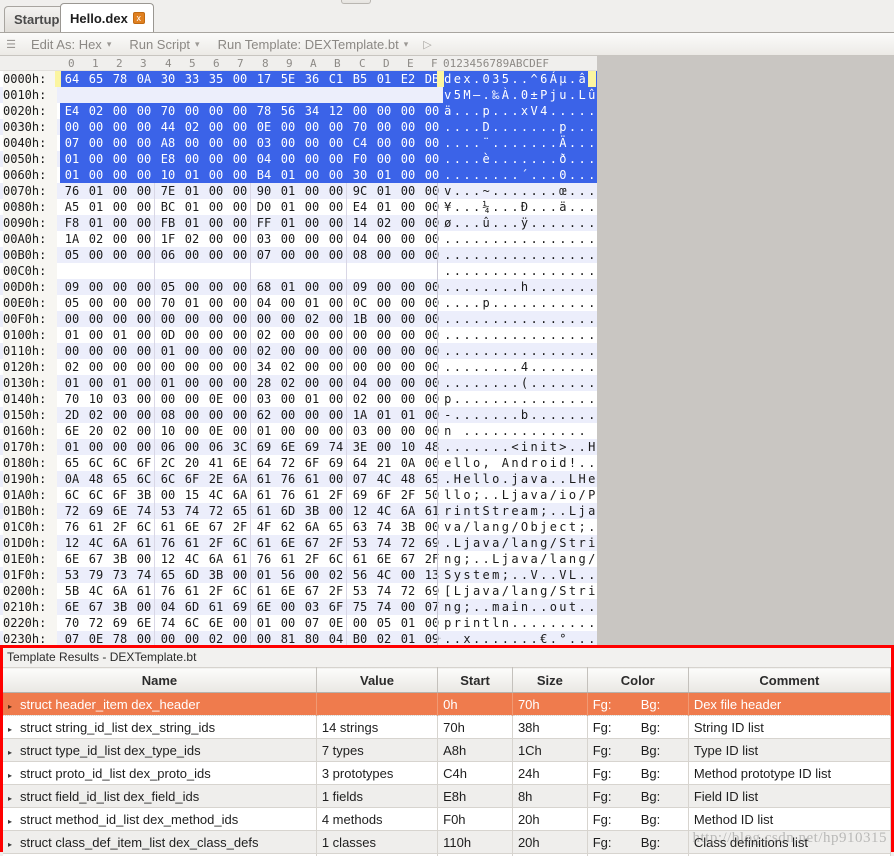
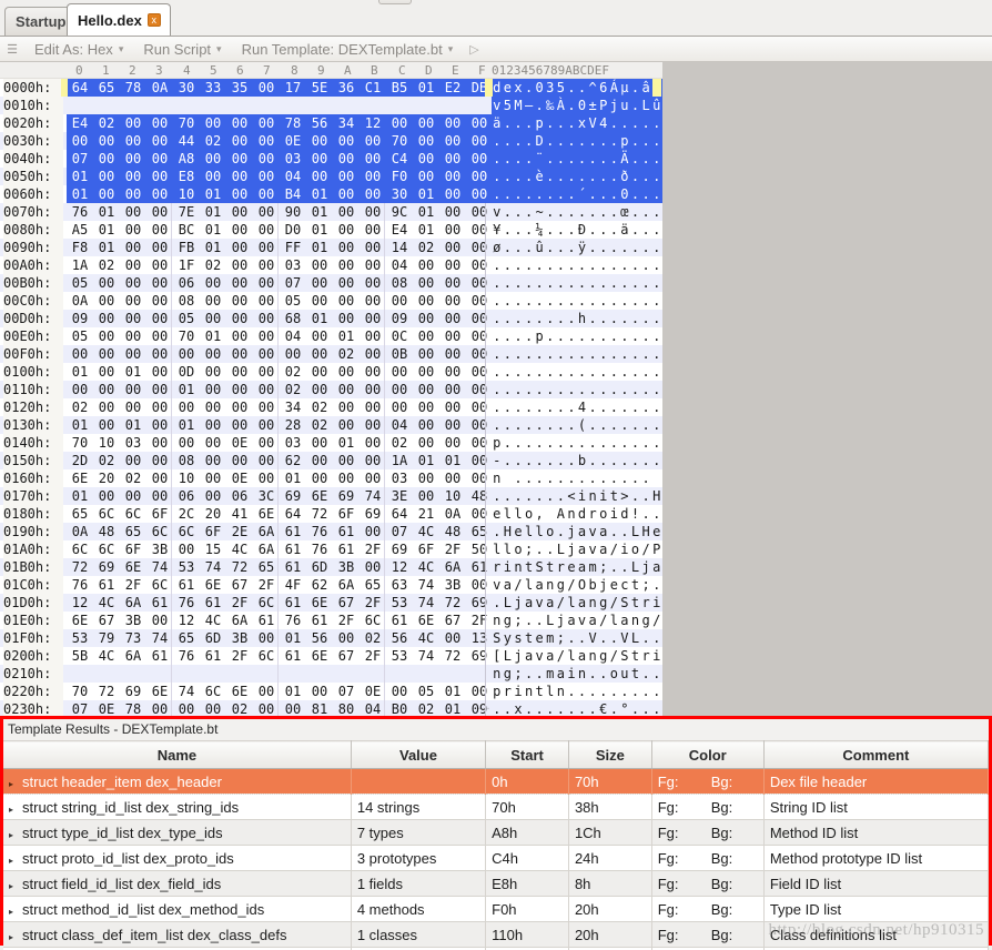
  Startup
  Hello.dex
  x
  ☰
  Edit As: Hex
  ▾
  Run Script
  ▾
  Run Template: DEXTemplate.bt
  ▾
  ▷
  0
  1
  2
  3
  4
  5
  6
  7
  8
  9
  A
  B
  C
  D
  E
  F
  0123456789ABCDEF
  0000h:
  64 65 78 0A 30 33 35 00 17 5E 36 C1 B5 01 E2 DB
  d e x . 0 3 5 . . ^ 6 Á µ . â
  0010h:
  v 5 M — . ‰ À . 0 ± P j u . L û
  0020h:
  E4 02 00 00 70 00 00 00 78 56 34 12 00 00 00 00
  ä . . . p . . . x V 4 . . . . .
  0030h:
  00 00 00 00 44 02 00 00 0E 00 00 00 70 00 00 00
  . . . . D . . . . . . . p . . .
  0040h:
  07 00 00 00 A8 00 00 00 03 00 00 00 C4 00 00 00
  . . . . ¨ . . . . . . . Ä . . .
  0050h:
  01 00 00 00 E8 00 00 00 04 00 00 00 F0 00 00 00
  . . . . è . . . . . . . ð . . .
  0060h:
  01 00 00 00 10 01 00 00 B4 01 00 00 30 01 00 00
  . . . . . . . . ´ . . . 0 . . .
  0070h:
  76 01 00 00 7E 01 00 00 90 01 00 00 9C 01 00 00
  v . . . ~ . . . . . . . œ . . .
  0080h:
  A5 01 00 00 BC 01 00 00 D0 01 00 00 E4 01 00 00
  ¥ . . . ¼ . . . Ð . . . ä . . .
  0090h:
  F8 01 00 00 FB 01 00 00 FF 01 00 00 14 02 00 00
  ø . . . û . . . ÿ . . . . . . .
  00A0h:
  1A 02 00 00 1F 02 00 00 03 00 00 00 04 00 00 00
  . . . . . . . . . . . . . . . .
  00B0h:
  05 00 00 00 06 00 00 00 07 00 00 00 08 00 00 00
  . . . . . . . . . . . . . . . .
  00C0h:
+ 0A 00 00 00 08 00 00 00 05 00 00 00 00 00 00 00
  . . . . . . . . . . . . . . . .
  00D0h:
  09 00 00 00 05 00 00 00 68 01 00 00 09 00 00 00
  . . . . . . . . h . . . . . . .
  00E0h:
  05 00 00 00 70 01 00 00 04 00 01 00 0C 00 00 00
  . . . . p . . . . . . . . . . .
  00F0h:
- 00 00 00 00 00 00 00 00 00 00 02 00 1B 00 00 00
+ 00 00 00 00 00 00 00 00 00 00 02 00 0B 00 00 00
  . . . . . . . . . . . . . . . .
  0100h:
  01 00 01 00 0D 00 00 00 02 00 00 00 00 00 00 00
  . . . . . . . . . . . . . . . .
  0110h:
  00 00 00 00 01 00 00 00 02 00 00 00 00 00 00 00
  . . . . . . . . . . . . . . . .
  0120h:
  02 00 00 00 00 00 00 00 34 02 00 00 00 00 00 00
  . . . . . . . . 4 . . . . . . .
  0130h:
  01 00 01 00 01 00 00 00 28 02 00 00 04 00 00 00
  . . . . . . . . ( . . . . . . .
  0140h:
  70 10 03 00 00 00 0E 00 03 00 01 00 02 00 00 00
  p . . . . . . . . . . . . . . .
  0150h:
  2D 02 00 00 08 00 00 00 62 00 00 00 1A 01 01 00
  - . . . . . . . b . . . . . . .
  0160h:
  6E 20 02 00 10 00 0E 00 01 00 00 00 03 00 00 00
  n . . . . . . . . . . . . .
  0170h:
  01 00 00 00 06 00 06 3C 69 6E 69 74 3E 00 10 48
  . . . . . . . < i n i t > . . H
  0180h:
  65 6C 6C 6F 2C 20 41 6E 64 72 6F 69 64 21 0A 00
  e l l o , A n d r o i d ! . .
  0190h:
  0A 48 65 6C 6C 6F 2E 6A 61 76 61 00 07 4C 48 65
  . H e l l o . j a v a . . L H e
  01A0h:
  6C 6C 6F 3B 00 15 4C 6A 61 76 61 2F 69 6F 2F 50
  l l o ; . . L j a v a / i o / P
  01B0h:
  72 69 6E 74 53 74 72 65 61 6D 3B 00 12 4C 6A 61
  r i n t S t r e a m ; . . L j a
  01C0h:
  76 61 2F 6C 61 6E 67 2F 4F 62 6A 65 63 74 3B 00
  v a / l a n g / O b j e c t ; .
  01D0h:
  12 4C 6A 61 76 61 2F 6C 61 6E 67 2F 53 74 72 69
  . L j a v a / l a n g / S t r i
  01E0h:
  6E 67 3B 00 12 4C 6A 61 76 61 2F 6C 61 6E 67 2F
  n g ; . . L j a v a / l a n g /
  01F0h:
  53 79 73 74 65 6D 3B 00 01 56 00 02 56 4C 00 13
  S y s t e m ; . . V . . V L . .
  0200h:
  5B 4C 6A 61 76 61 2F 6C 61 6E 67 2F 53 74 72 69
  [ L j a v a / l a n g / S t r i
  0210h:
- 6E 67 3B 00 04 6D 61 69 6E 00 03 6F 75 74 00 07
  n g ; . . m a i n . . o u t . .
  0220h:
  70 72 69 6E 74 6C 6E 00 01 00 07 0E 00 05 01 00
  p r i n t l n . . . . . . . . .
  0230h:
  07 0E 78 00 00 00 02 00 00 81 80 04 B0 02 01 09
  . . x . . . . . . . € . ° . . .
  …
  Template Results - DEXTemplate.bt
  Name	Value	Start	Size	Color	Comment
  ▸ struct header_item dex_header		0h	70h	Fg: Bg:	Dex file header
  ▸ struct string_id_list dex_string_ids	14 strings	70h	38h	Fg: Bg:	String ID list
- ▸ struct type_id_list dex_type_ids	7 types	A8h	1Ch	Fg: Bg:	Type ID list
+ ▸ struct type_id_list dex_type_ids	7 types	A8h	1Ch	Fg: Bg:	Method ID list
  ▸ struct proto_id_list dex_proto_ids	3 prototypes	C4h	24h	Fg: Bg:	Method prototype ID list
  ▸ struct field_id_list dex_field_ids	1 fields	E8h	8h	Fg: Bg:	Field ID list
- ▸ struct method_id_list dex_method_ids	4 methods	F0h	20h	Fg: Bg:	Method ID list
+ ▸ struct method_id_list dex_method_ids	4 methods	F0h	20h	Fg: Bg:	Type ID list
  ▸ struct class_def_item_list dex_class_defs	1 classes	110h	20h	Fg: Bg:	Class definitions list
  http://blog.csdn.net/hp910315
